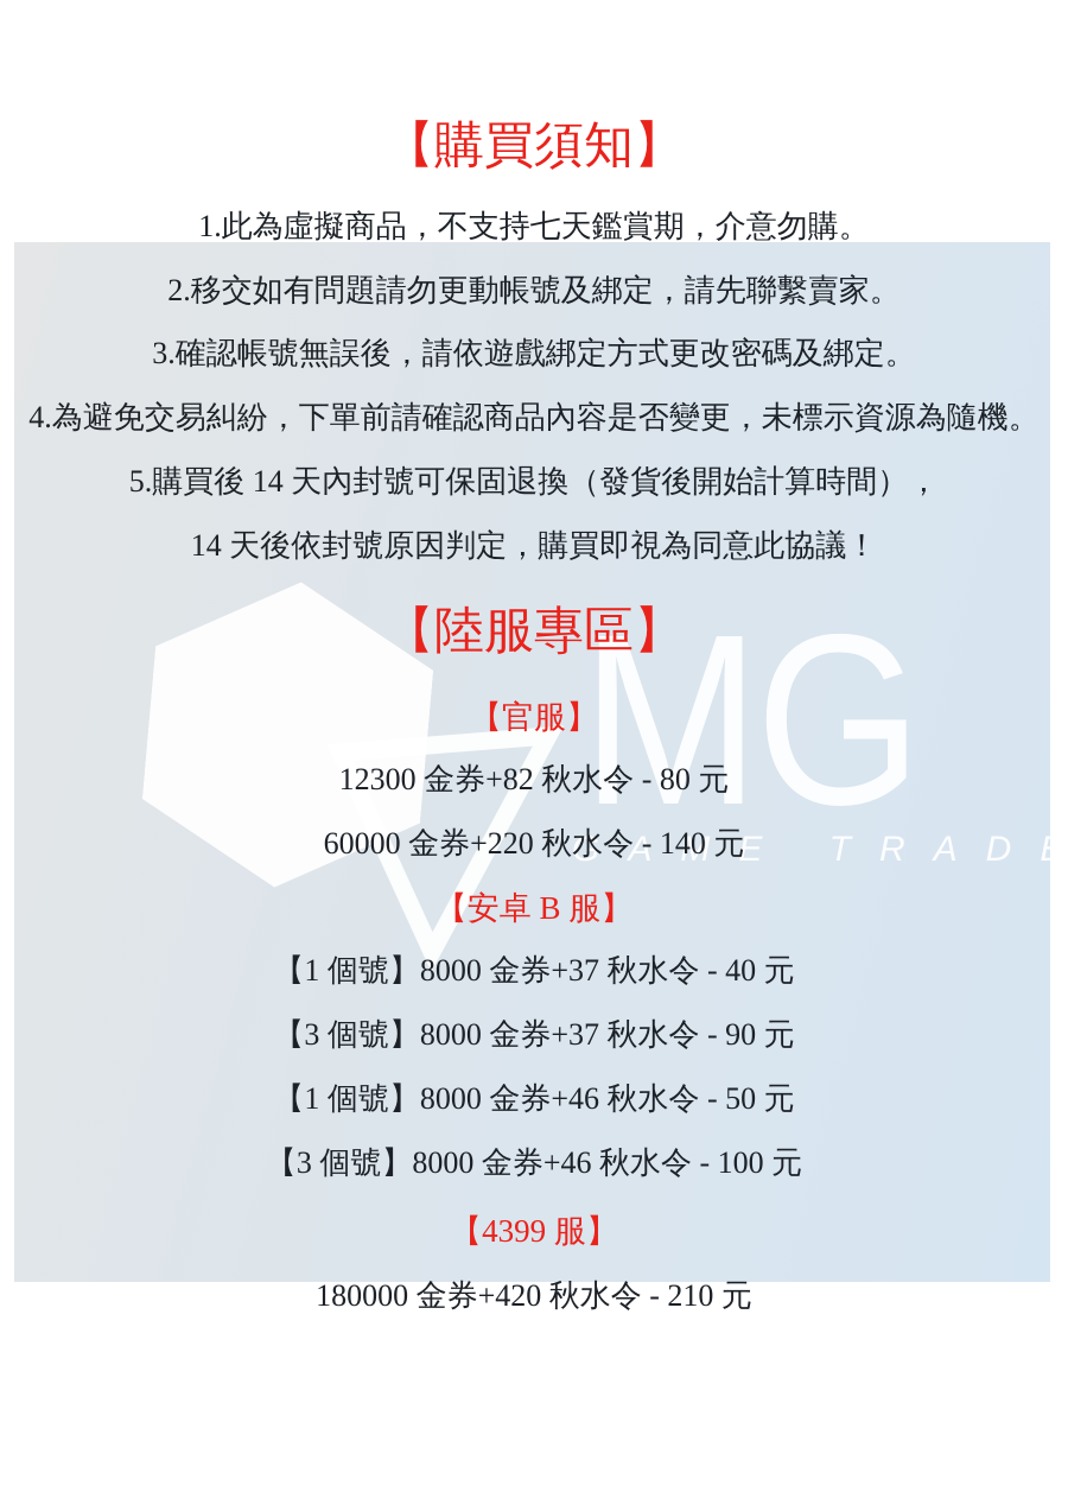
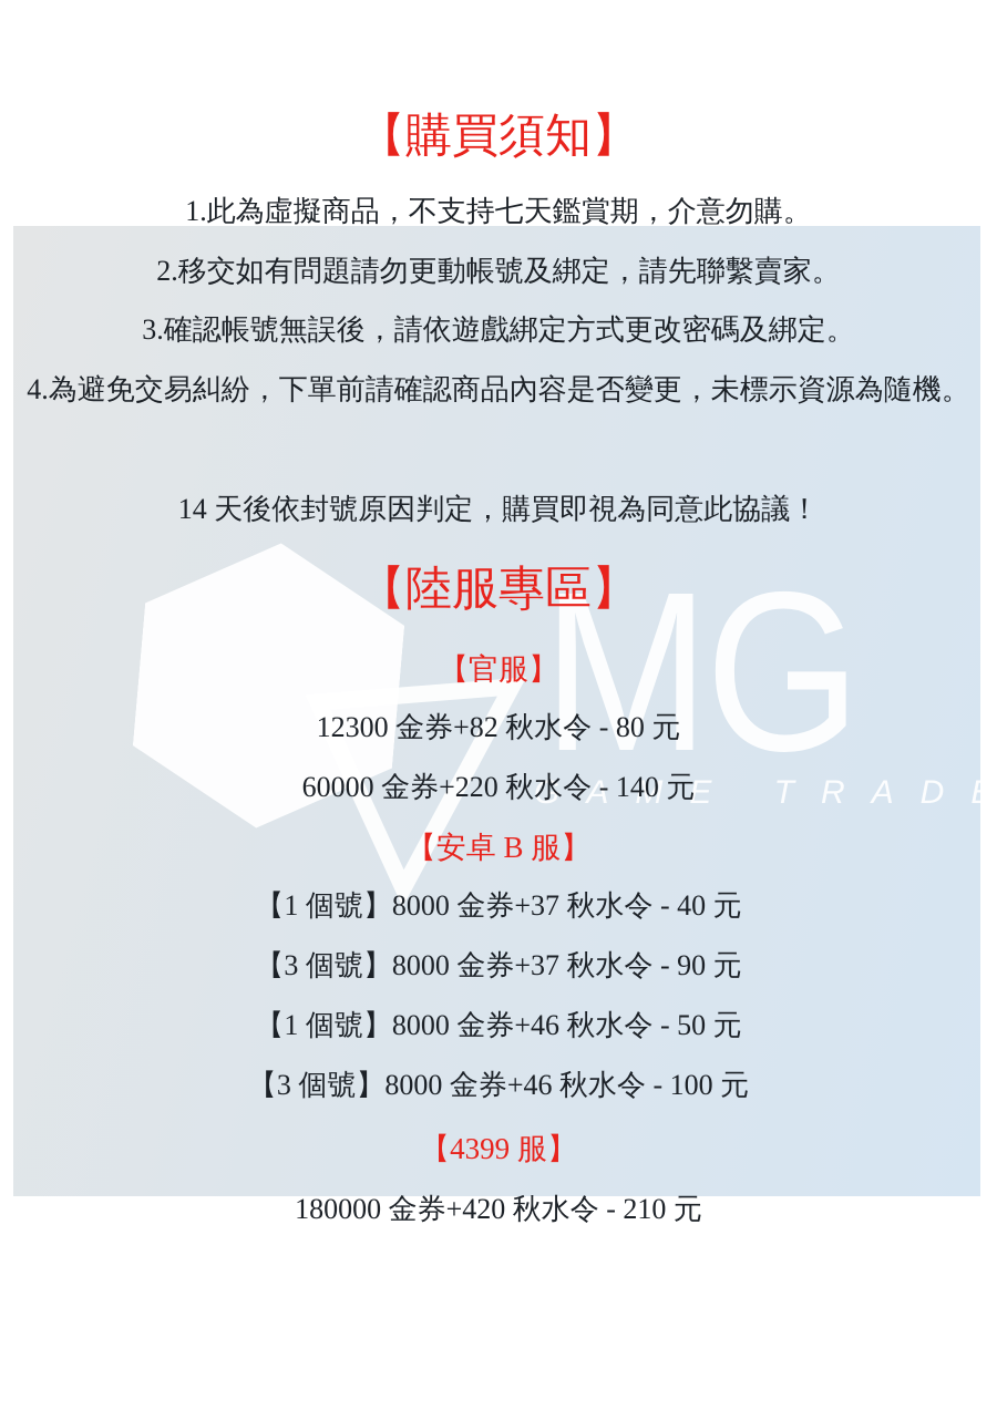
  MG
  GAME TRAD
  【購買須知】
  1.此為虛擬商品，不支持七天鑑賞期，介意勿購。
  2.移交如有問題請勿更動帳號及綁定，請先聯繫賣家。
  3.確認帳號無誤後，請依遊戲綁定方式更改密碼及綁定。
  4.為避免交易糾紛，下單前請確認商品內容是否變更，未標示資源為隨機。
- 5.購買後 14 天內封號可保固退換（發貨後開始計算時間），
  14 天後依封號原因判定，購買即視為同意此協議！
  【陸服專區】
  【官服】
  12300 金券+82 秋水令 - 80 元
  60000 金券+220 秋水令 - 140 元
  【安卓 B 服】
  【1 個號】8000 金券+37 秋水令 - 40 元
  【3 個號】8000 金券+37 秋水令 - 90 元
  【1 個號】8000 金券+46 秋水令 - 50 元
  【3 個號】8000 金券+46 秋水令 - 100 元
  【4399 服】
  180000 金券+420 秋水令 - 210 元
